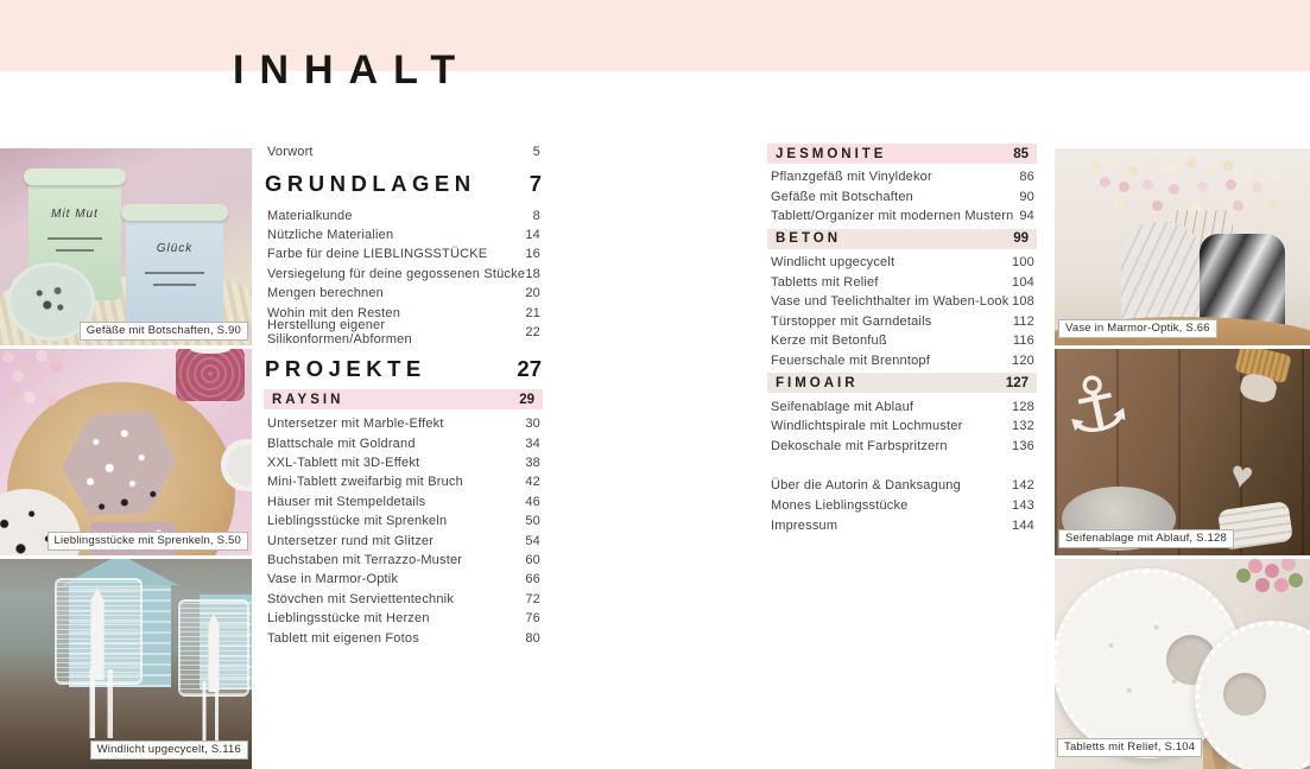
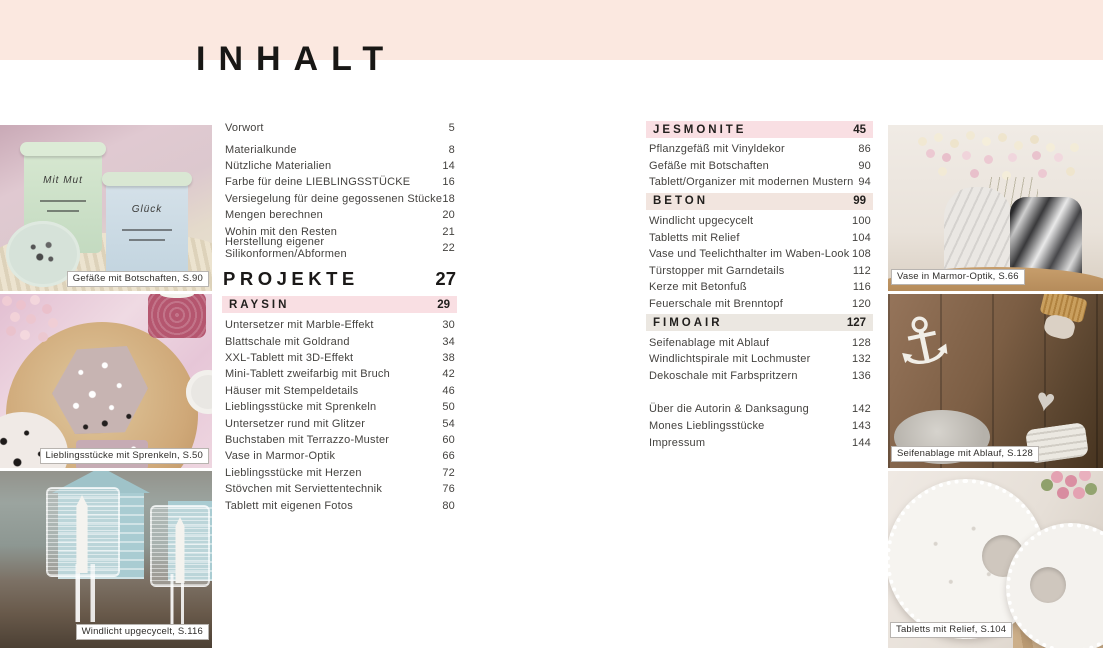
  INHALT
  Mit Mut
  Glück
  Gefäße mit Botschaften, S.90
  Lieblingsstücke mit Sprenkeln, S.50
  Windlicht upgecycelt, S.116
  Vorwort
  5
- GRUNDLAGEN
- 7
  Materialkunde
  8
  Nützliche Materialien
  14
  Farbe für deine LIEBLINGSSTÜCKE
  16
  Versiegelung für deine gegossenen Stücke
  18
  Mengen berechnen
  20
  Wohin mit den Resten
  21
  Herstellung eigener Silikonformen/Abformen
  22
  PROJEKTE
  27
  RAYSIN
  29
  Untersetzer mit Marble-Effekt
  30
  Blattschale mit Goldrand
  34
  XXL-Tablett mit 3D-Effekt
  38
  Mini-Tablett zweifarbig mit Bruch
  42
  Häuser mit Stempeldetails
  46
  Lieblingsstücke mit Sprenkeln
  50
  Untersetzer rund mit Glitzer
  54
  Buchstaben mit Terrazzo-Muster
  60
  Vase in Marmor-Optik
  66
- Stövchen mit Serviettentechnik
+ Lieblingsstücke mit Herzen
  72
- Lieblingsstücke mit Herzen
+ Stövchen mit Serviettentechnik
  76
  Tablett mit eigenen Fotos
  80
  JESMONITE
- 85
+ 45
  Pflanzgefäß mit Vinyldekor
  86
  Gefäße mit Botschaften
  90
  Tablett/Organizer mit modernen Mustern
  94
  BETON
  99
  Windlicht upgecycelt
  100
  Tabletts mit Relief
  104
  Vase und Teelichthalter im Waben-Look
  108
  Türstopper mit Garndetails
  112
  Kerze mit Betonfuß
  116
  Feuerschale mit Brenntopf
  120
  FIMOAIR
  127
  Seifenablage mit Ablauf
  128
  Windlichtspirale mit Lochmuster
  132
  Dekoschale mit Farbspritzern
  136
  Über die Autorin & Danksagung
  142
  Mones Lieblingsstücke
  143
  Impressum
  144
  Vase in Marmor-Optik, S.66
  Seifenablage mit Ablauf, S.128
  Tabletts mit Relief, S.104
